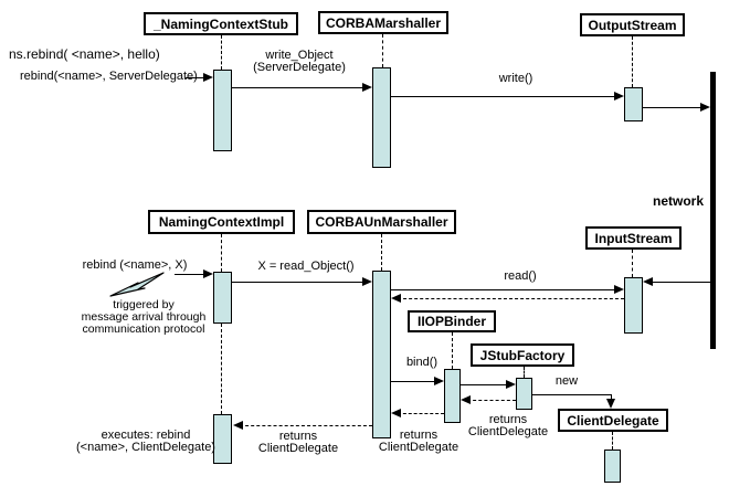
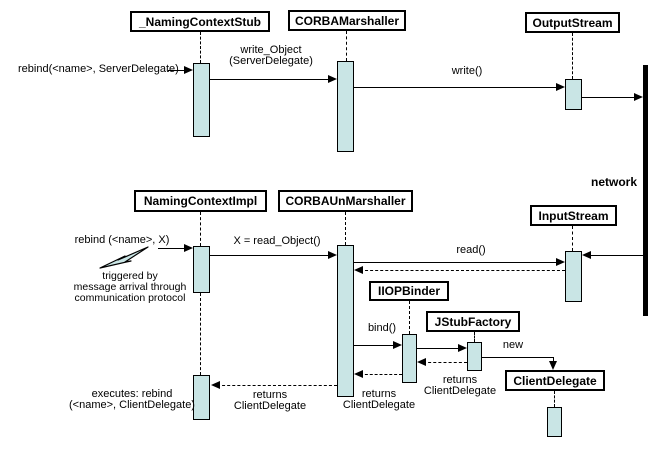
  network
  _NamingContextStub
  CORBAMarshaller
  OutputStream
  NamingContextImpl
  CORBAUnMarshaller
  InputStream
  IIOPBinder
  JStubFactory
  ClientDelegate
- ns.rebind( <name>, hello)
  rebind(<name>, ServerDelegate)
  write_Object
  (ServerDelegate)
  write()
  rebind (<name>, X)
  X = read_Object()
  read()
  bind()
  new
  returns
  ClientDelegate
  returns
  ClientDelegate
  returns
  ClientDelegate
  triggered by
  message arrival through
  communication protocol
  executes: rebind
  (<name>, ClientDelegate)
